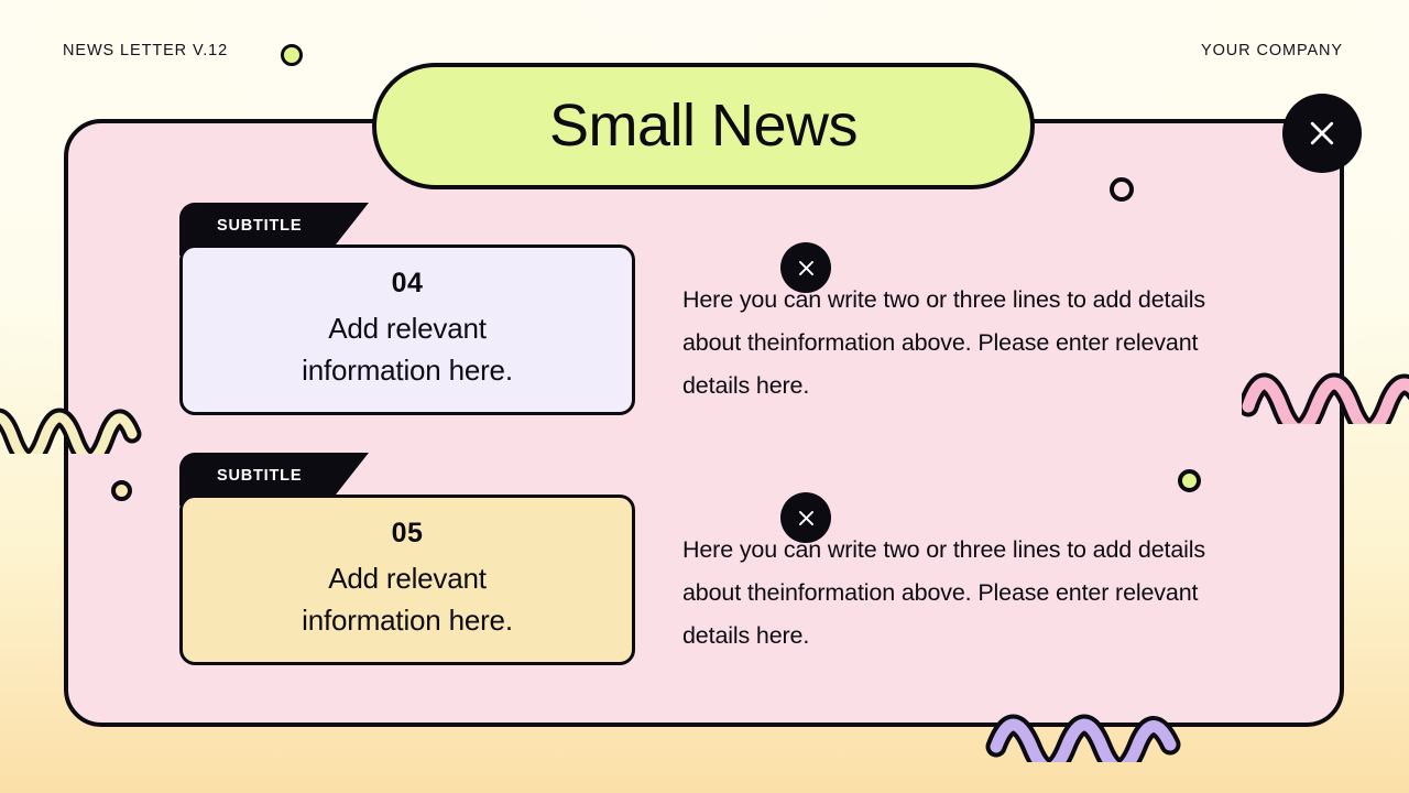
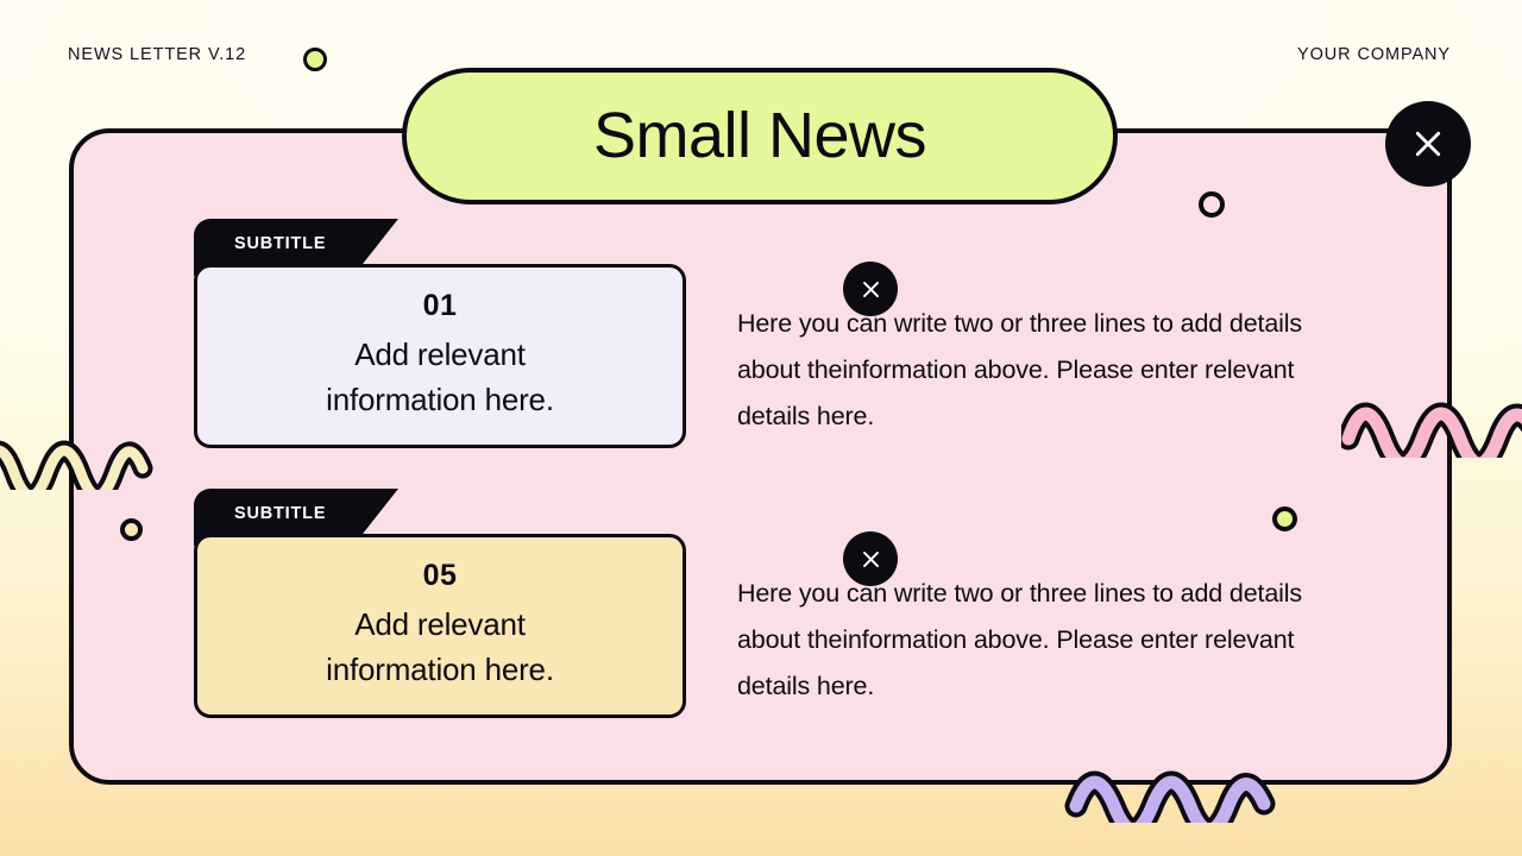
  NEWS LETTER V.12
  YOUR COMPANY
  SUBTITLE
- 04
+ 01
  Add relevant
  information here.
  Here you can write two or three lines to add details about theinformation above. Please enter relevant details here.
  SUBTITLE
  05
  Add relevant
  information here.
  Here you can write two or three lines to add details about theinformation above. Please enter relevant details here.
  Small News
